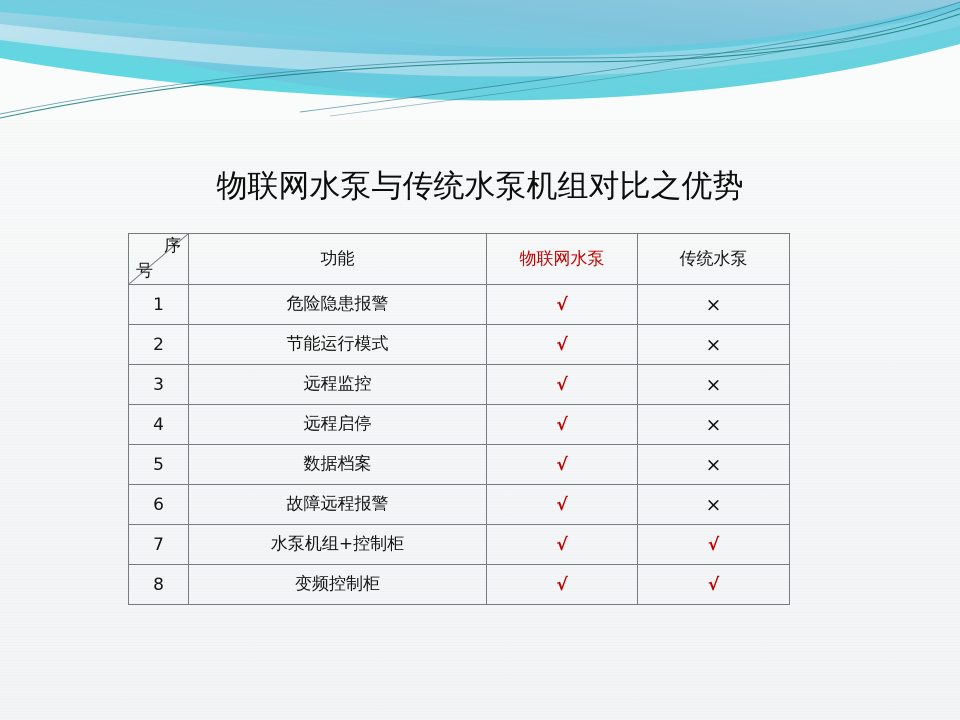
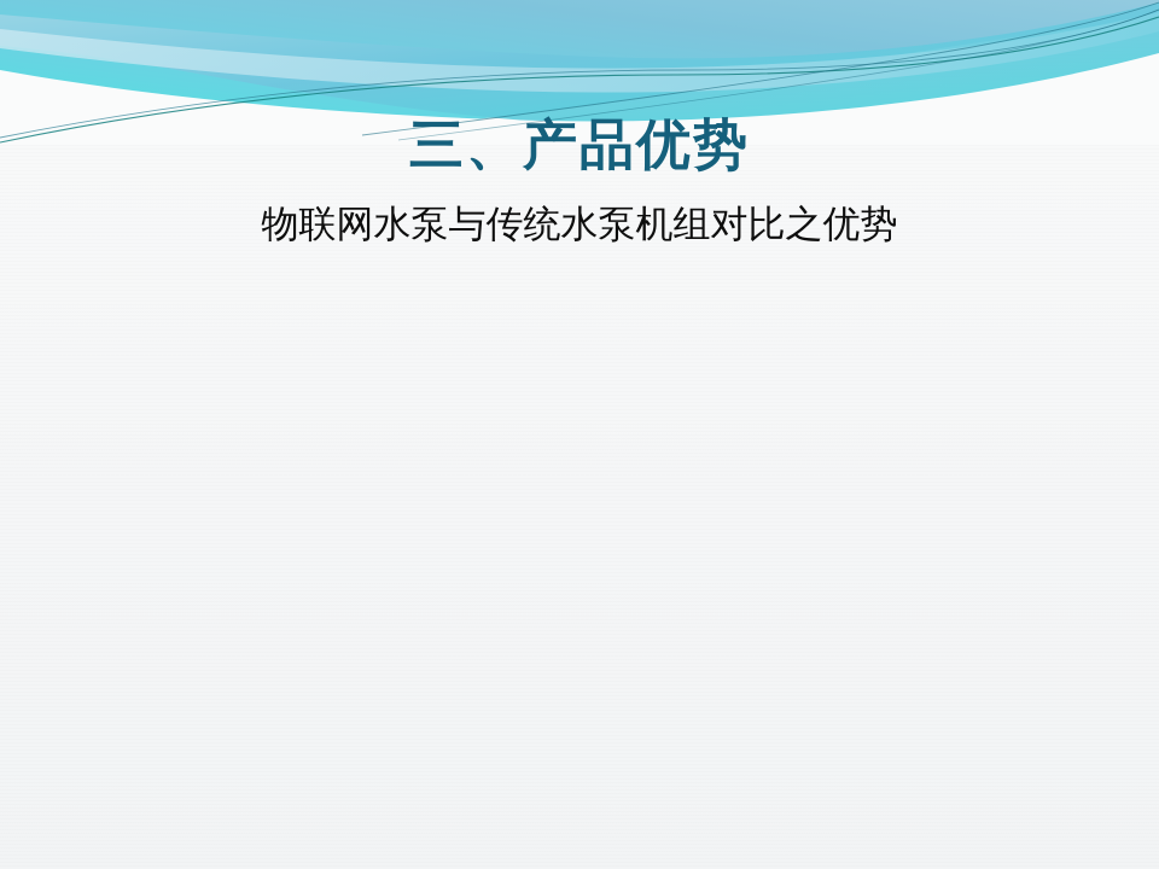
+ 三、产品优势
  物联网水泵与传统水泵机组对比之优势
- 序 号	功能	物联网水泵	传统水泵
- 1	危险隐患报警	√	×
- 2	节能运行模式	√	×
- 3	远程监控	√	×
- 4	远程启停	√	×
- 5	数据档案	√	×
- 6	故障远程报警	√	×
- 7	水泵机组+控制柜	√	√
- 8	变频控制柜	√	√
